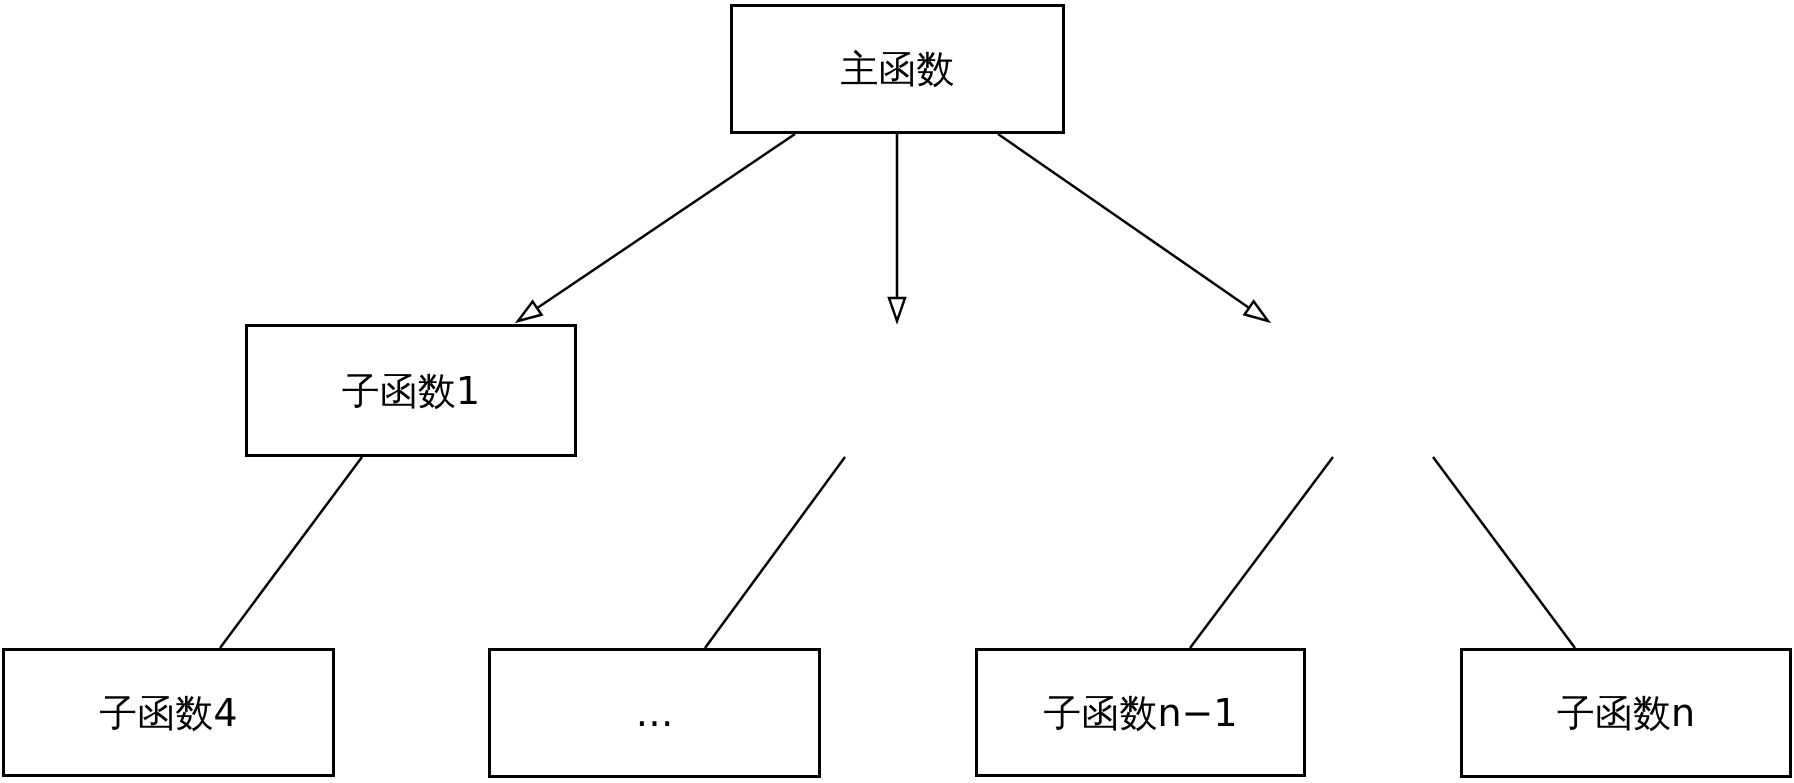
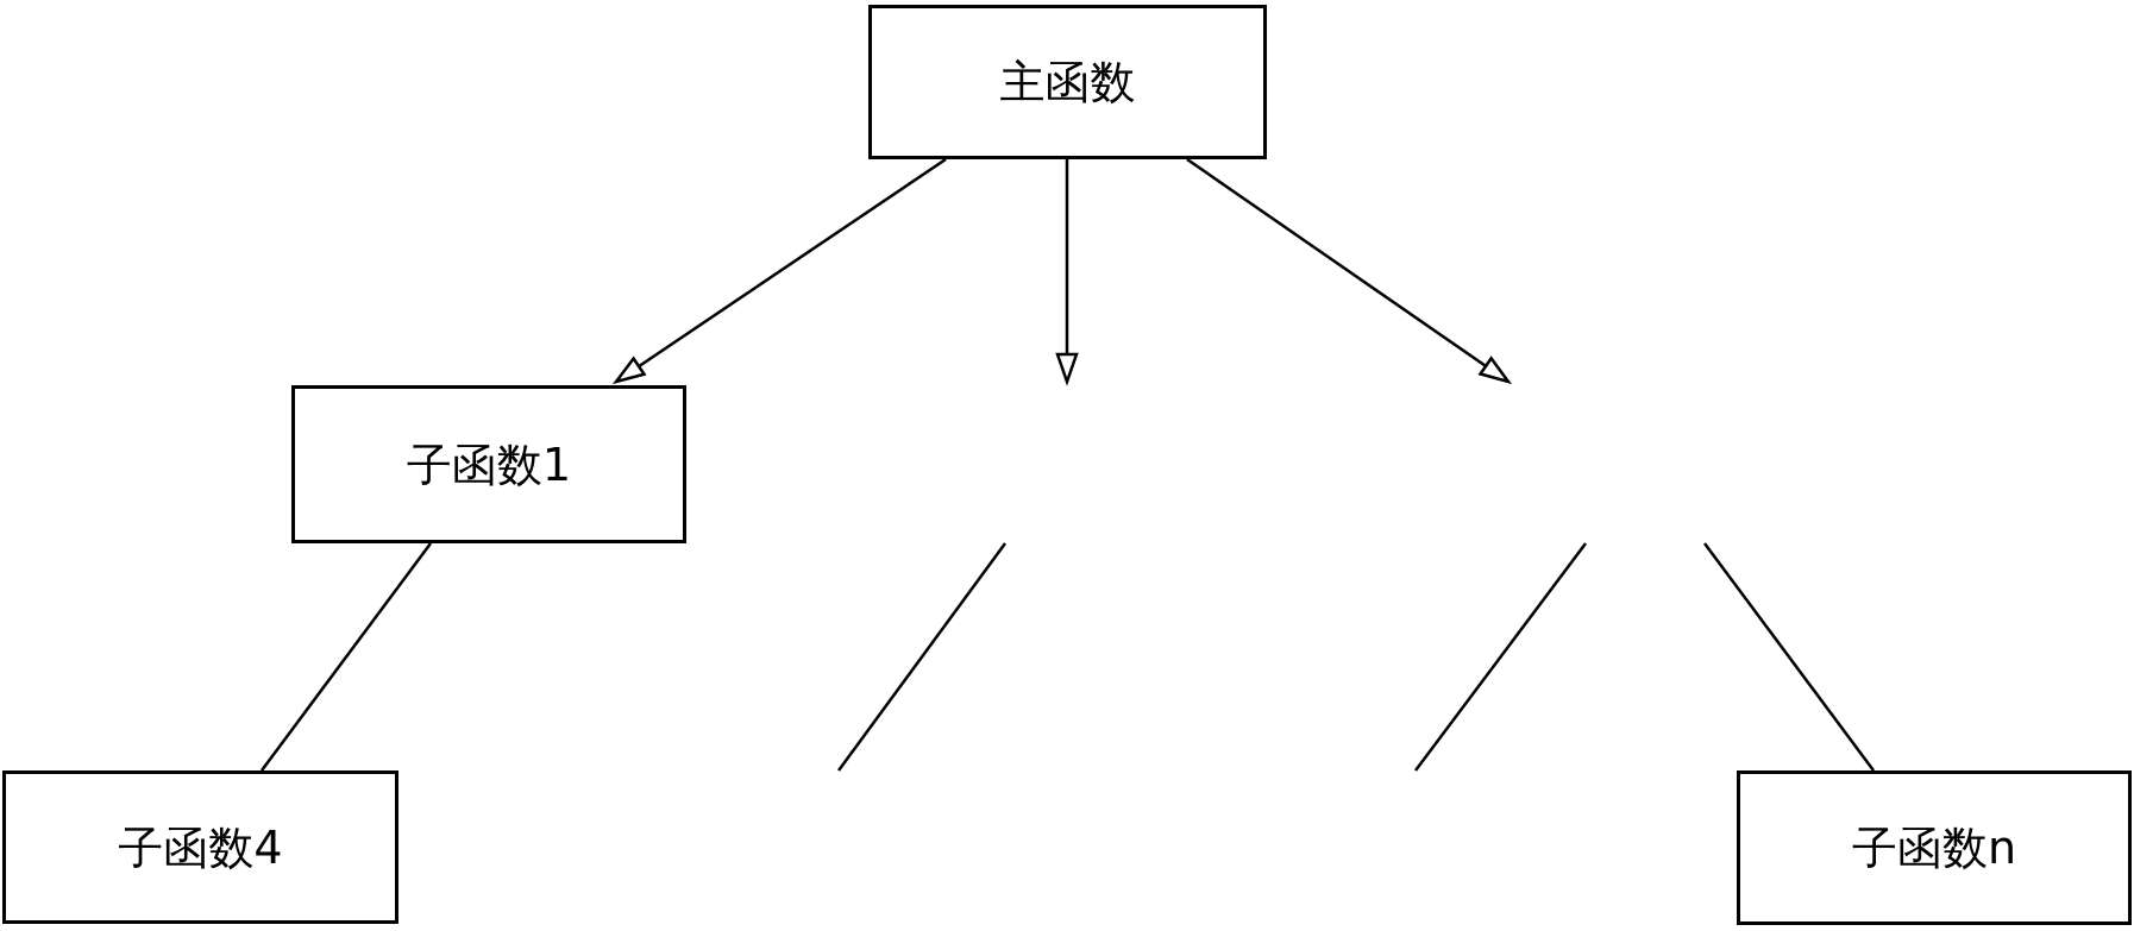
  主函数
  子函数1
  子函数4
- …
- 子函数n−1
  子函数n
